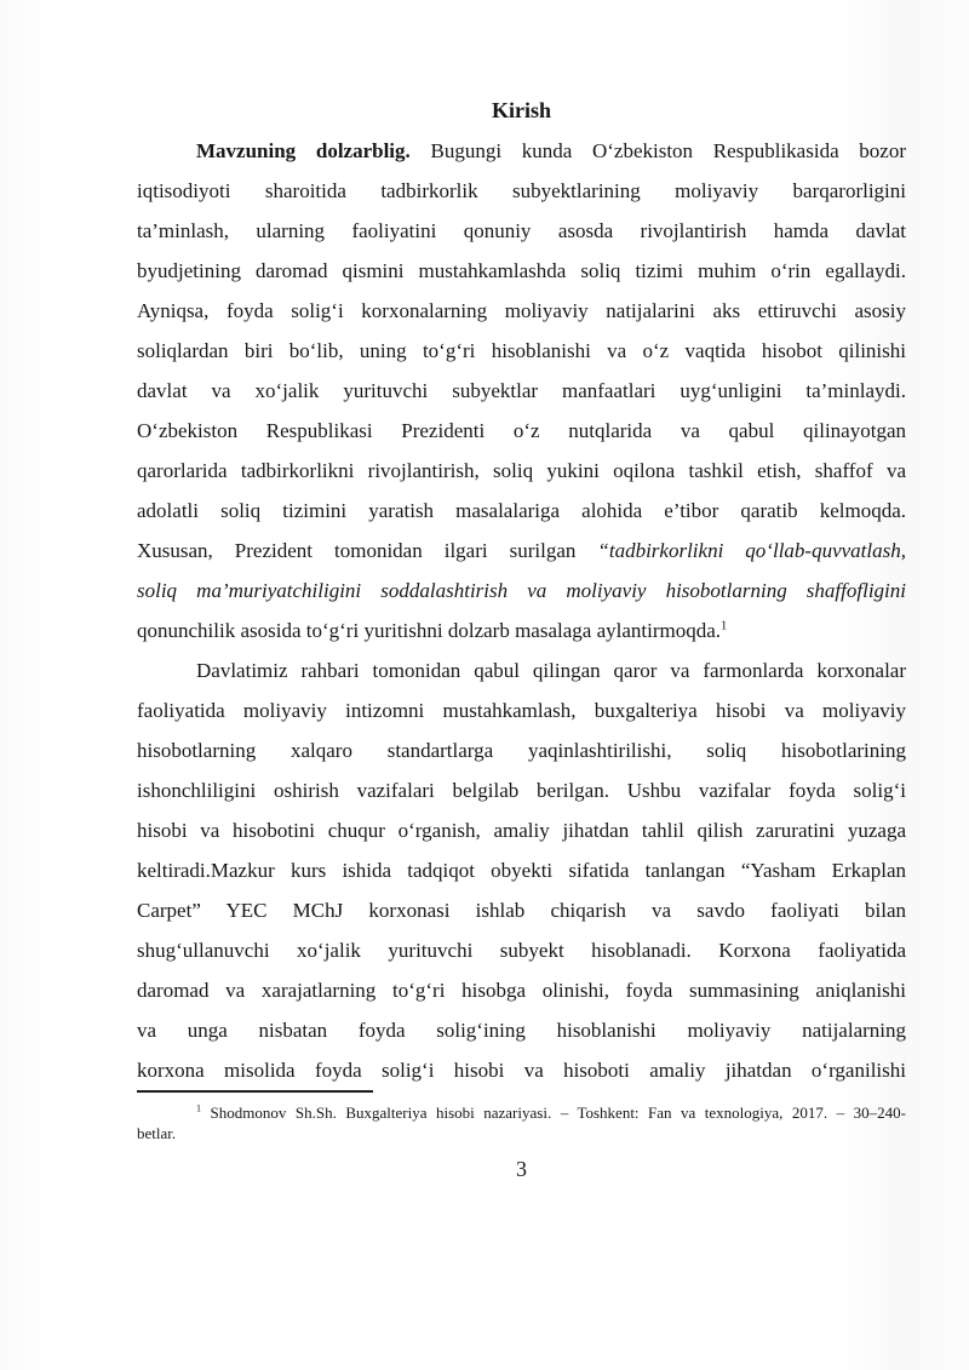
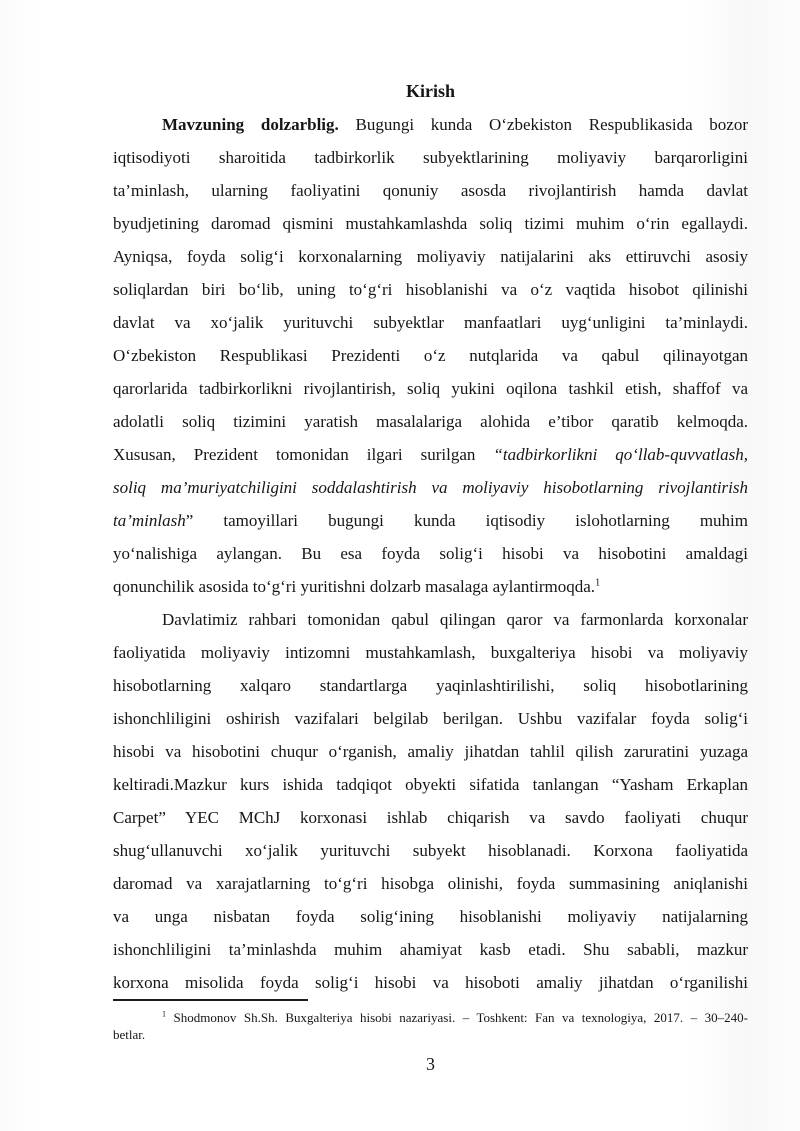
  Kirish
  Mavzuning dolzarblig. Bugungi kunda O‘zbekiston Respublikasida bozor
  iqtisodiyoti sharoitida tadbirkorlik subyektlarining moliyaviy barqarorligini
  ta’minlash, ularning faoliyatini qonuniy asosda rivojlantirish hamda davlat
  byudjetining daromad qismini mustahkamlashda soliq tizimi muhim o‘rin egallaydi.
  Ayniqsa, foyda solig‘i korxonalarning moliyaviy natijalarini aks ettiruvchi asosiy
  soliqlardan biri bo‘lib, uning to‘g‘ri hisoblanishi va o‘z vaqtida hisobot qilinishi
  davlat va xo‘jalik yurituvchi subyektlar manfaatlari uyg‘unligini ta’minlaydi.
  O‘zbekiston Respublikasi Prezidenti o‘z nutqlarida va qabul qilinayotgan
  qarorlarida tadbirkorlikni rivojlantirish, soliq yukini oqilona tashkil etish, shaffof va
  adolatli soliq tizimini yaratish masalalariga alohida e’tibor qaratib kelmoqda.
  Xususan, Prezident tomonidan ilgari surilgan “tadbirkorlikni qo‘llab-quvvatlash,
- soliq ma’muriyatchiligini soddalashtirish va moliyaviy hisobotlarning shaffofligini
+ soliq ma’muriyatchiligini soddalashtirish va moliyaviy hisobotlarning rivojlantirish
+ ta’minlash” tamoyillari bugungi kunda iqtisodiy islohotlarning muhim
+ yo‘nalishiga aylangan. Bu esa foyda solig‘i hisobi va hisobotini amaldagi
  qonunchilik asosida to‘g‘ri yuritishni dolzarb masalaga aylantirmoqda.1
  Davlatimiz rahbari tomonidan qabul qilingan qaror va farmonlarda korxonalar
  faoliyatida moliyaviy intizomni mustahkamlash, buxgalteriya hisobi va moliyaviy
  hisobotlarning xalqaro standartlarga yaqinlashtirilishi, soliq hisobotlarining
  ishonchliligini oshirish vazifalari belgilab berilgan. Ushbu vazifalar foyda solig‘i
  hisobi va hisobotini chuqur o‘rganish, amaliy jihatdan tahlil qilish zaruratini yuzaga
  keltiradi.Mazkur kurs ishida tadqiqot obyekti sifatida tanlangan “Yasham Erkaplan
- Carpet” YEC MChJ korxonasi ishlab chiqarish va savdo faoliyati bilan
+ Carpet” YEC MChJ korxonasi ishlab chiqarish va savdo faoliyati chuqur
  shug‘ullanuvchi xo‘jalik yurituvchi subyekt hisoblanadi. Korxona faoliyatida
  daromad va xarajatlarning to‘g‘ri hisobga olinishi, foyda summasining aniqlanishi
  va unga nisbatan foyda solig‘ining hisoblanishi moliyaviy natijalarning
+ ishonchliligini ta’minlashda muhim ahamiyat kasb etadi. Shu sababli, mazkur
  korxona misolida foyda solig‘i hisobi va hisoboti amaliy jihatdan o‘rganilishi
  1 Shodmonov Sh.Sh. Buxgalteriya hisobi nazariyasi. – Toshkent: Fan va texnologiya, 2017. – 30–240-
  betlar.
  3
